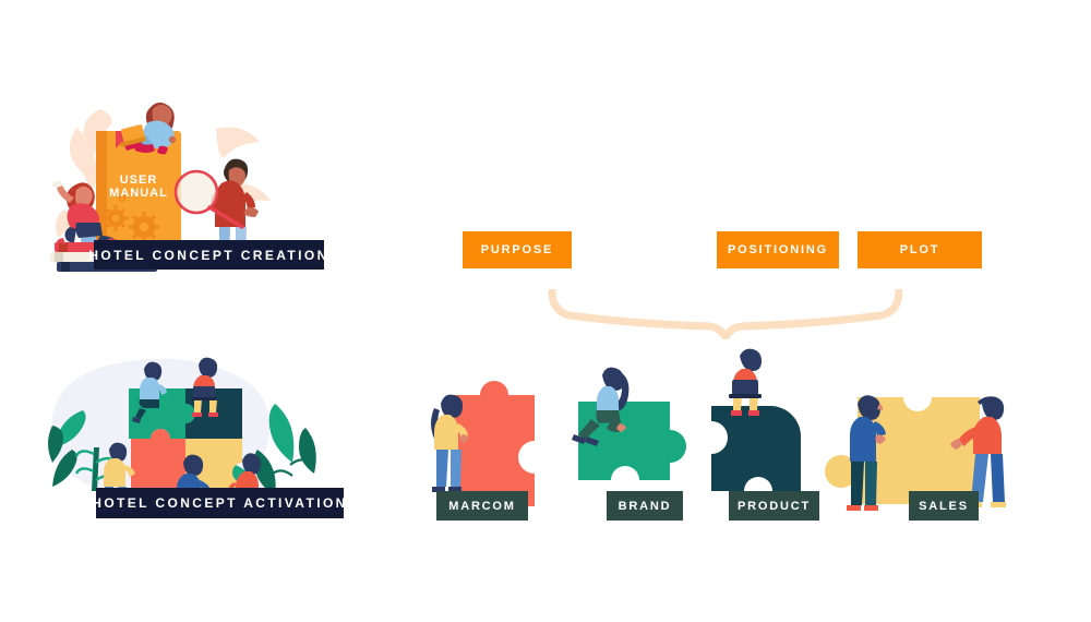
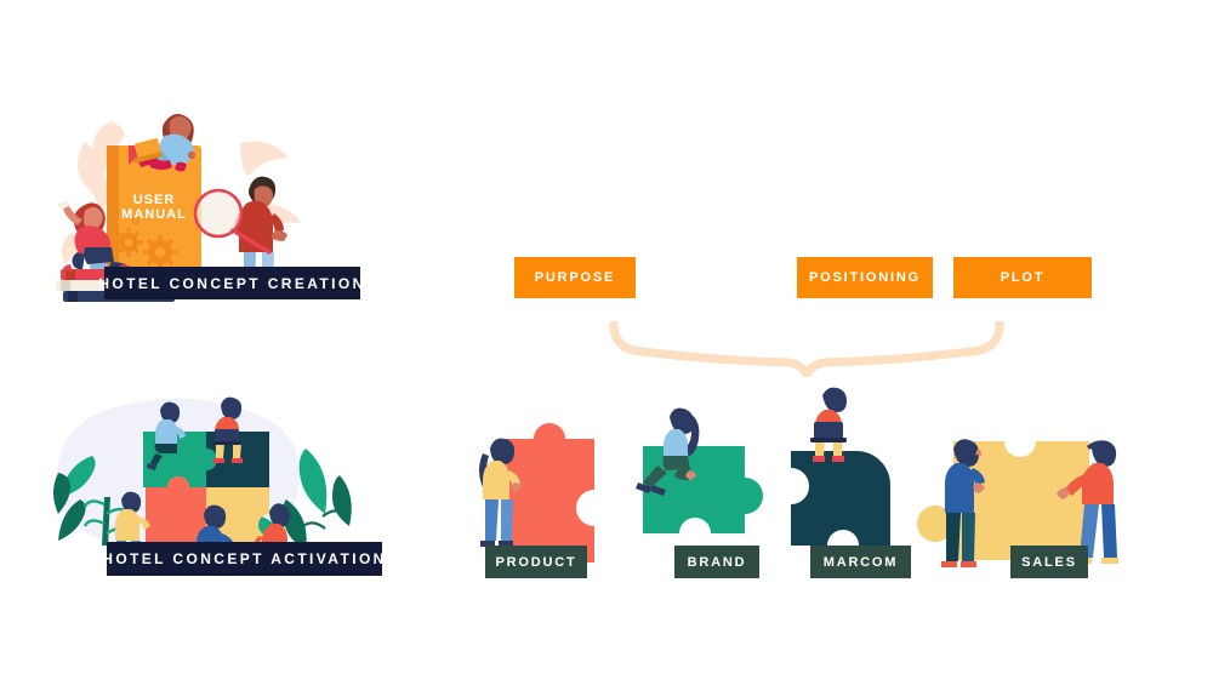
  USER
  MANUAL
  HOTEL CONCEPT CREATION
  HOTEL CONCEPT ACTIVATION
  PURPOSE
  POSITIONING
  PLOT
- MARCOM
+ PRODUCT
  BRAND
- PRODUCT
+ MARCOM
  SALES
